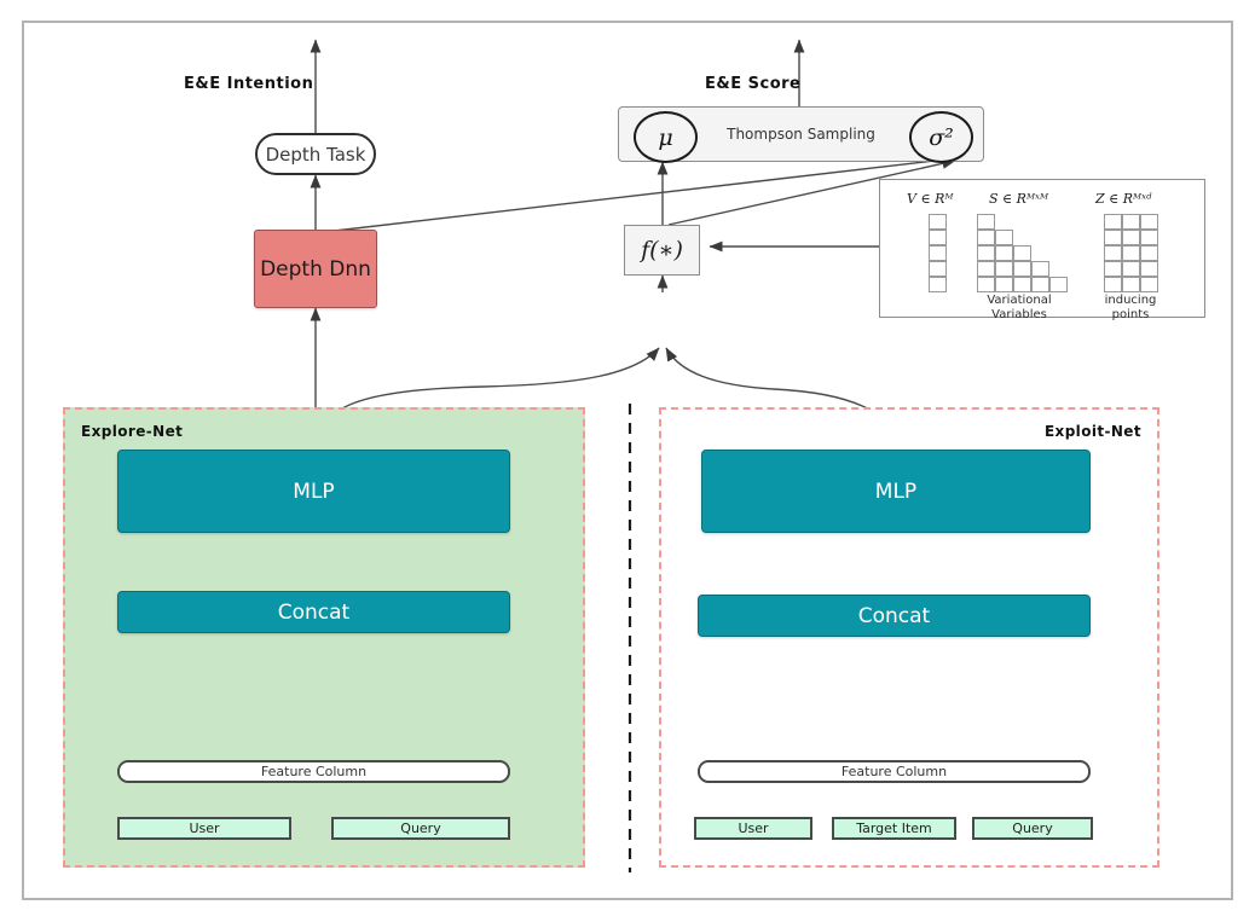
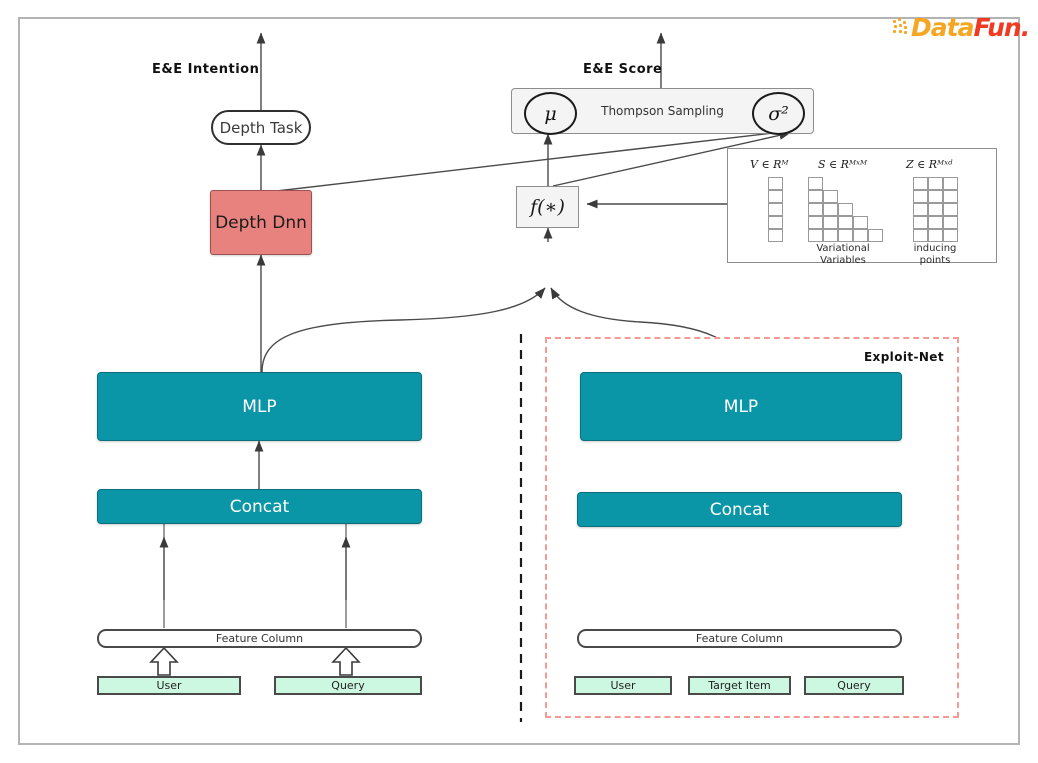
+ Data
+ Fun.
  E&E Intention
  E&E Score
  Depth Task
  Depth Dnn
  Thompson Sampling
  μ
  σ²
  f(∗)
  V ∈ Rᴹ
  S ∈ Rᴹˣᴹ
  Z ∈ Rᴹˣᵈ
  Variational
  Variables
  inducing
  points
- Explore-Net
  MLP
  Concat
  Feature Column
  User
  Query
  Exploit-Net
  MLP
  Concat
  Feature Column
  User
  Target Item
  Query
